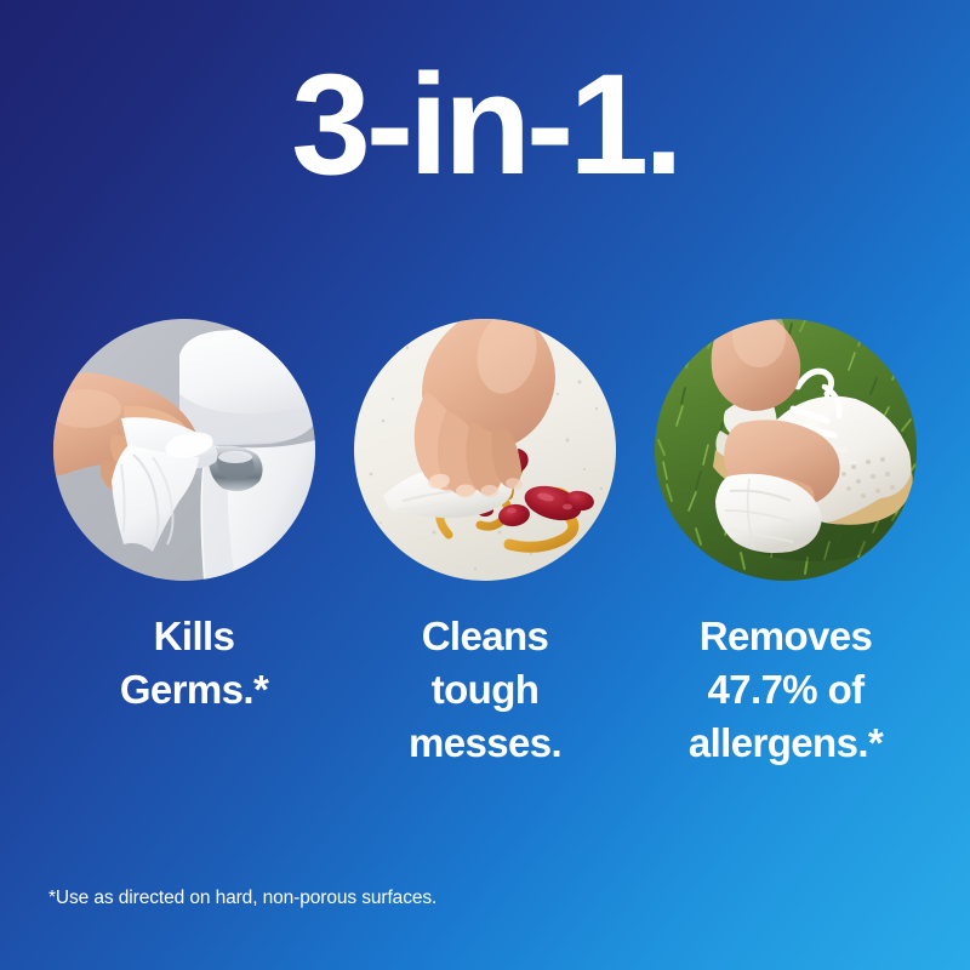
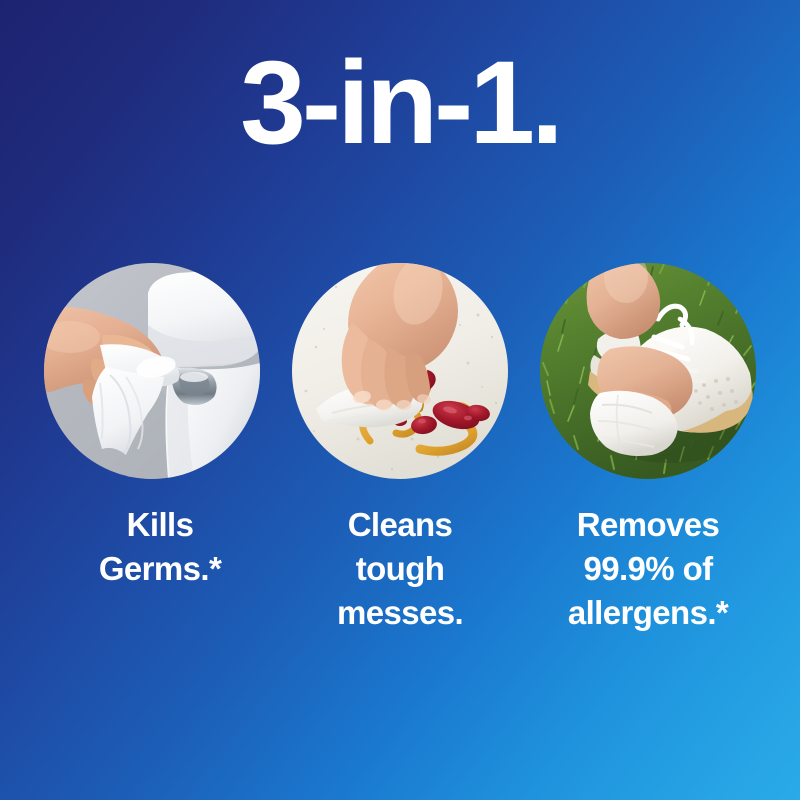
  3-in-1.
  Kills
  Germs.*
  Cleans
  tough
  messes.
  Removes
- 47.7% of
+ 99.9% of
  allergens.*
- *Use as directed on hard, non-porous surfaces.
